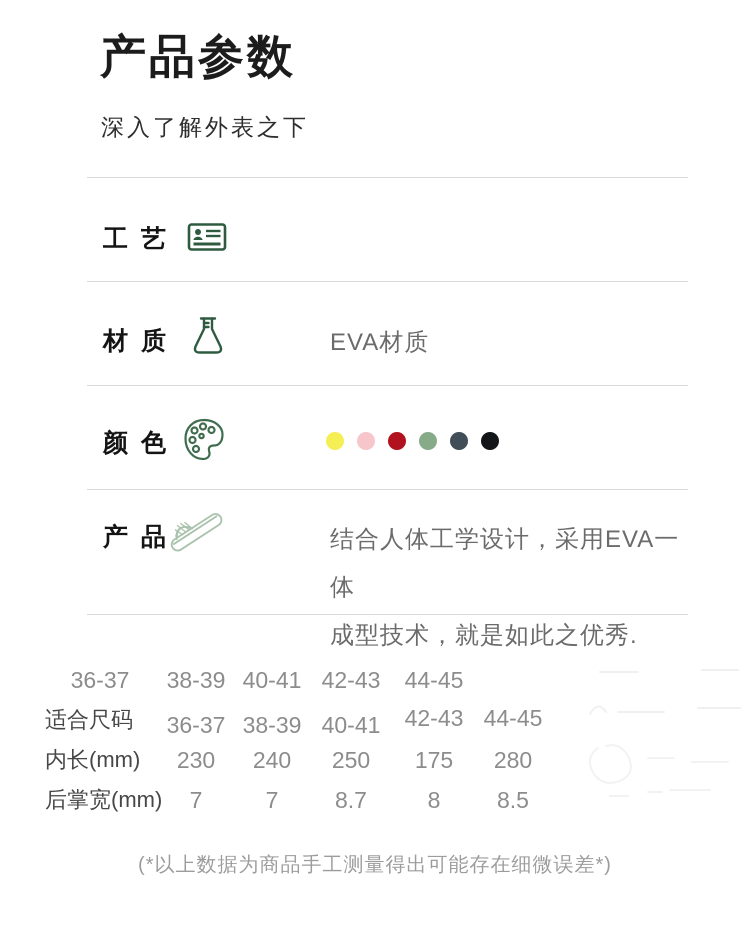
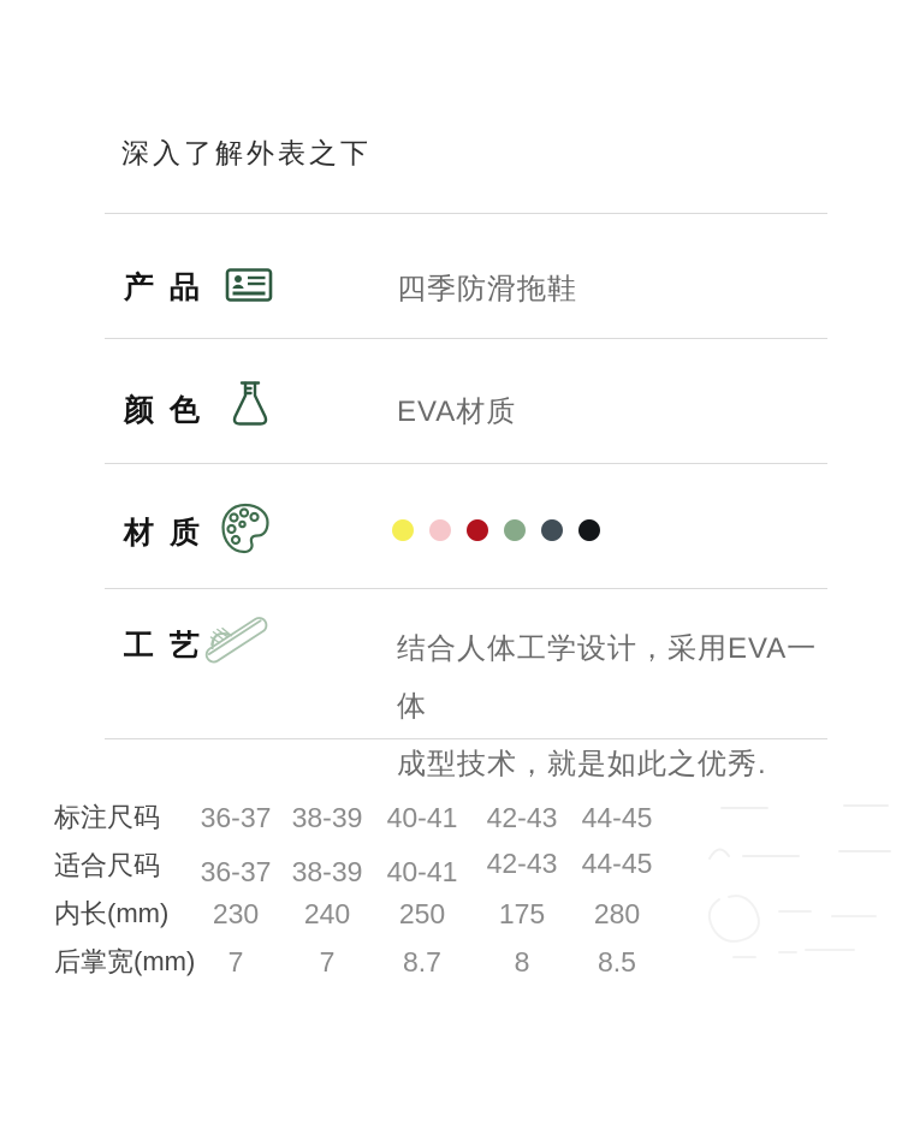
- 产品参数
  深入了解外表之下
- 工艺
+ 产品
+ 四季防滑拖鞋
- 材质
+ 颜色
  EVA材质
- 颜色
+ 材质
- 产品
+ 工艺
  结合人体工学设计，采用EVA一体
  成型技术，就是如此之优秀.
+ 标注尺码
  36-37
  38-39
  40-41
  42-43
  44-45
  适合尺码
  36-37
  38-39
  40-41
  42-43
  44-45
  内长(mm)
  230
  240
  250
  175
  280
  后掌宽(mm
  7
  7
  8.7
  8
  8.5
- (*以上数据为商品手工测量得出可能存在细微误差*)
